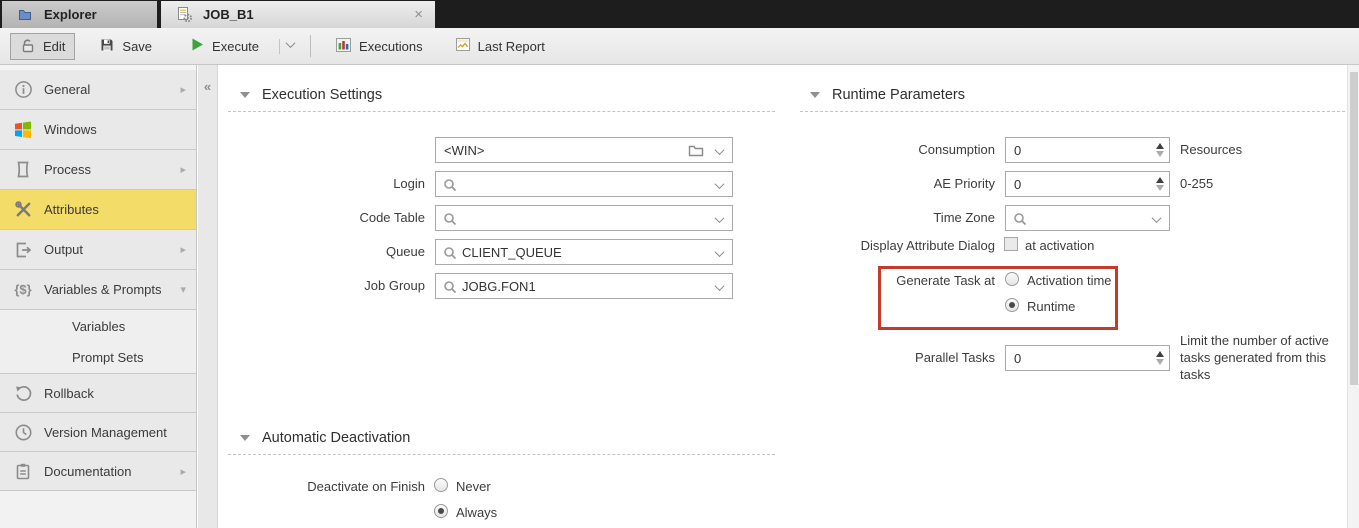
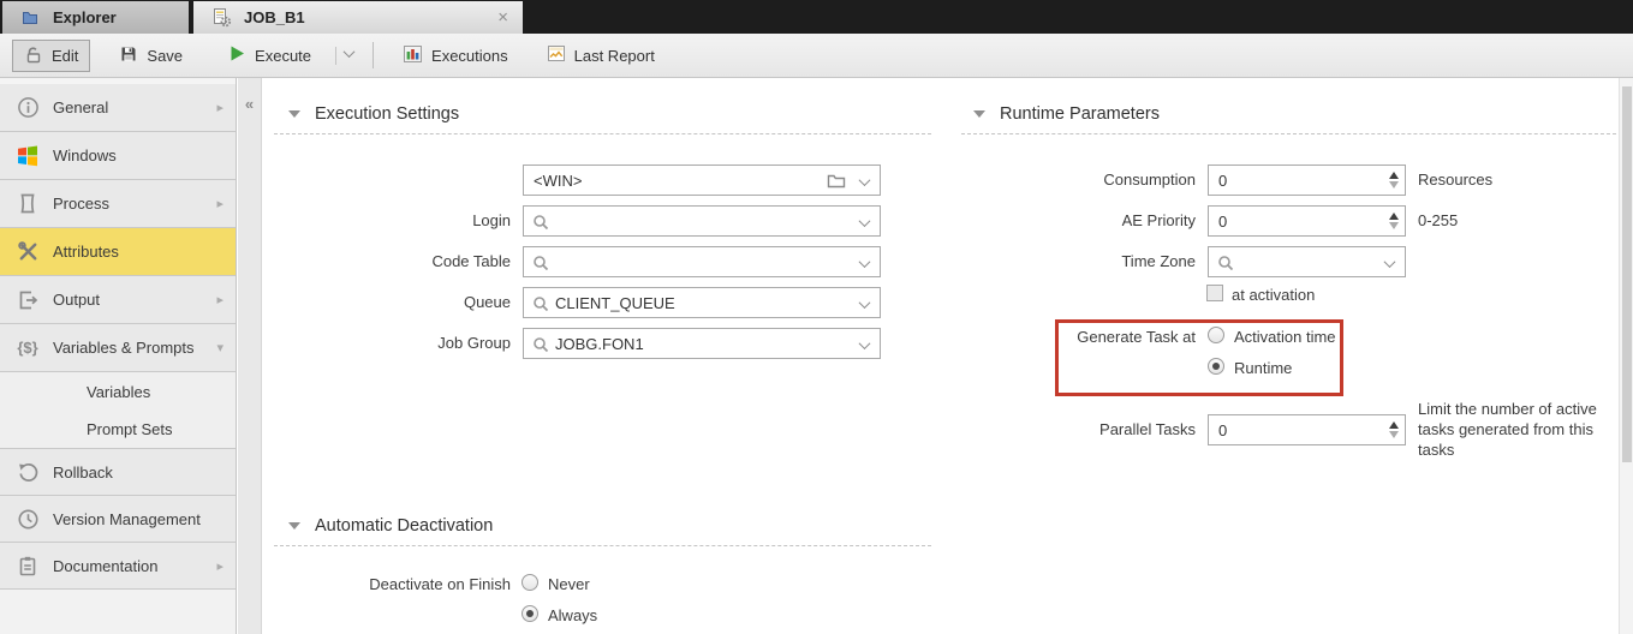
  Explorer
  JOB_B1
  ×
  Edit
  Save
  Execute
  Executions
  Last Report
  General
  ▸
  Windows
  Process
  ▸
  Attributes
  Output
  ▸
  {$}
  Variables & Prompts
  ▾
  Variables
  Prompt Sets
  Rollback
  Version Management
  Documentation
  ▸
  «
  Execution Settings
  <WIN>
  Login
  Code Table
  Queue
  CLIENT_QUEUE
  Job Group
  JOBG.FON1
  Automatic Deactivation
  Deactivate on Finish
  Never
  Always
  Runtime Parameters
  Consumption
  0
  Resources
  AE Priority
  0
  0-255
  Time Zone
- Display Attribute Dialog
  at activation
  Generate Task at
  Activation time
  Runtime
  Parallel Tasks
  0
  Limit the number of active tasks generated from this tasks
